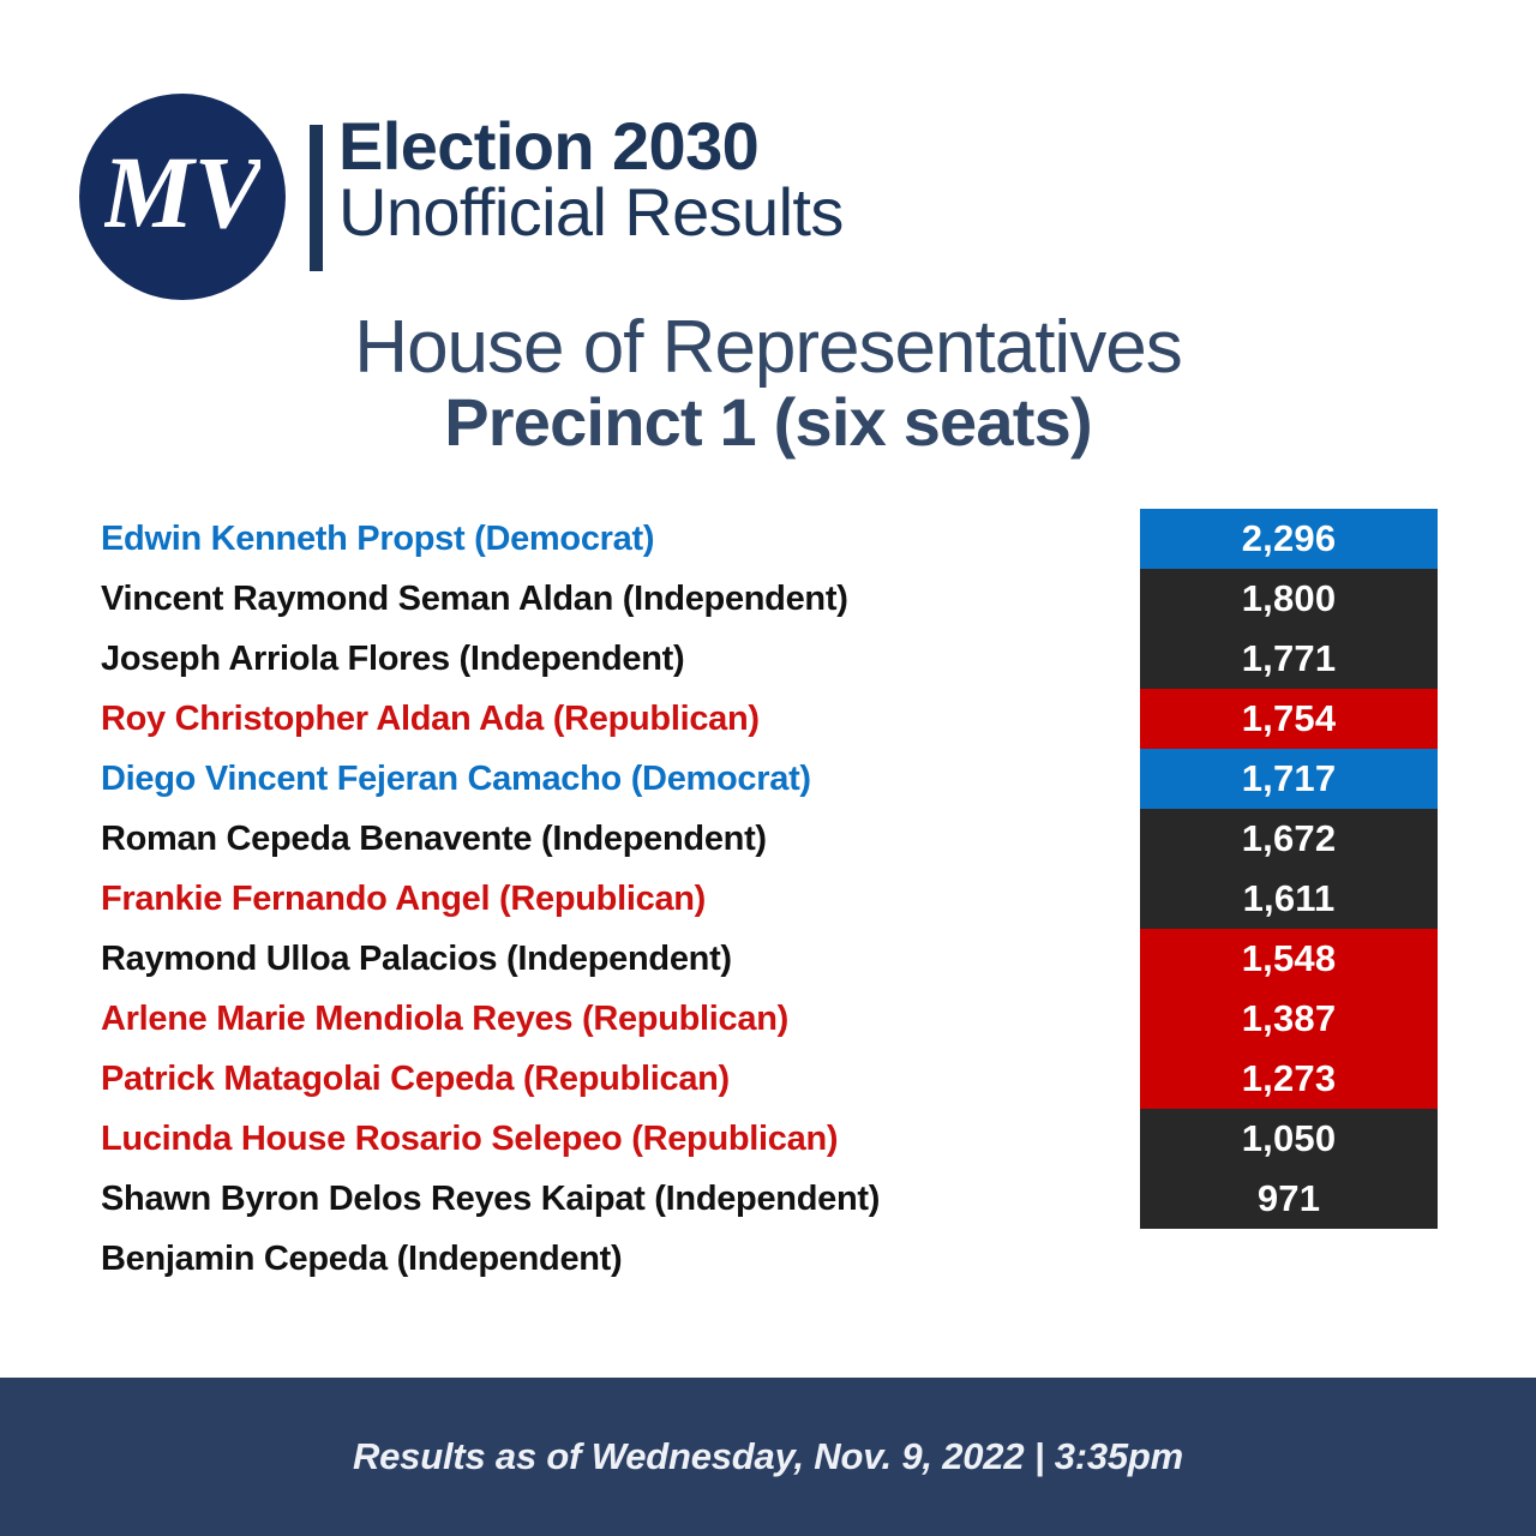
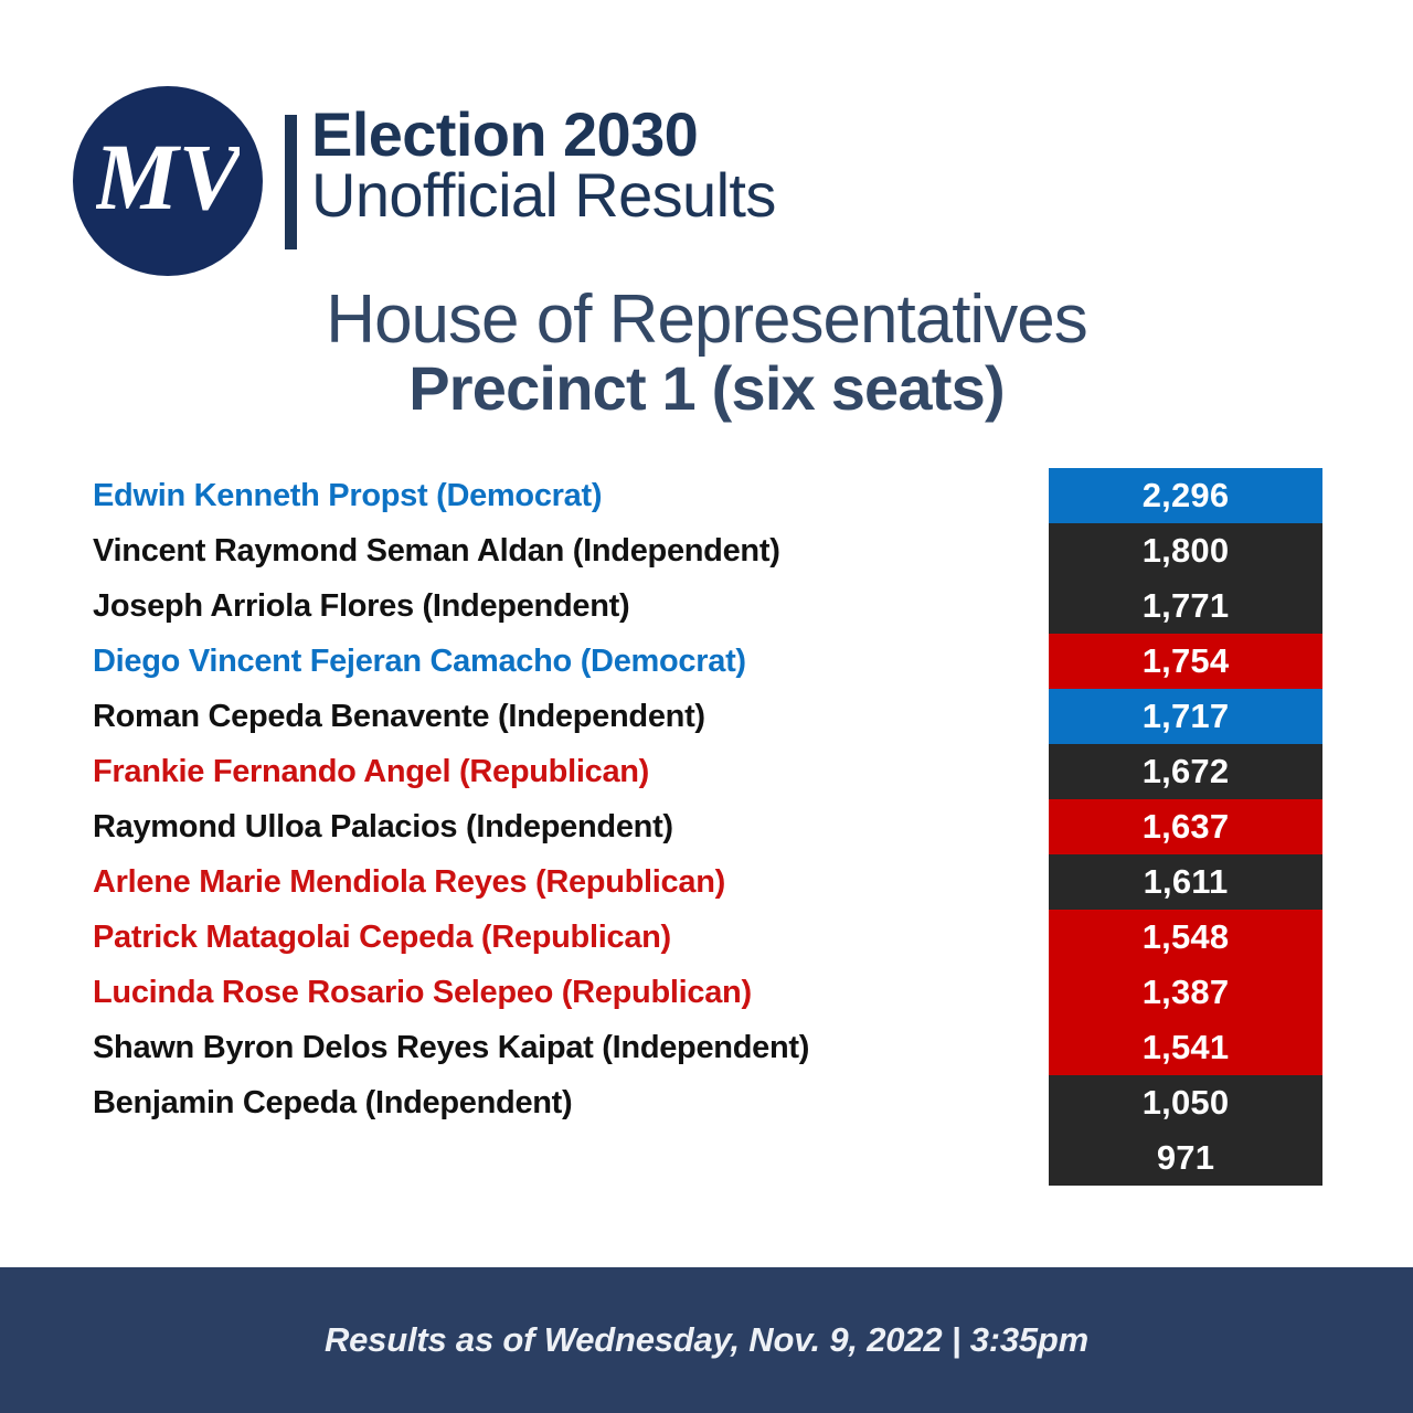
  MV
  Election 2030
  Unofficial Results
  House of Representatives
  Precinct 1 (six seats)
  Edwin Kenneth Propst (Democrat)
  Vincent Raymond Seman Aldan (Independent)
  Joseph Arriola Flores (Independent)
- Roy Christopher Aldan Ada (Republican)
  Diego Vincent Fejeran Camacho (Democrat)
  Roman Cepeda Benavente (Independent)
  Frankie Fernando Angel (Republican)
  Raymond Ulloa Palacios (Independent)
  Arlene Marie Mendiola Reyes (Republican)
  Patrick Matagolai Cepeda (Republican)
- Lucinda House Rosario Selepeo (Republican)
+ Lucinda Rose Rosario Selepeo (Republican)
  Shawn Byron Delos Reyes Kaipat (Independent)
  Benjamin Cepeda (Independent)
  2,296
  1,800
  1,771
  1,754
  1,717
  1,672
+ 1,637
  1,611
  1,548
  1,387
- 1,273
+ 1,541
  1,050
  971
  Results as of Wednesday, Nov. 9, 2022 | 3:35pm
